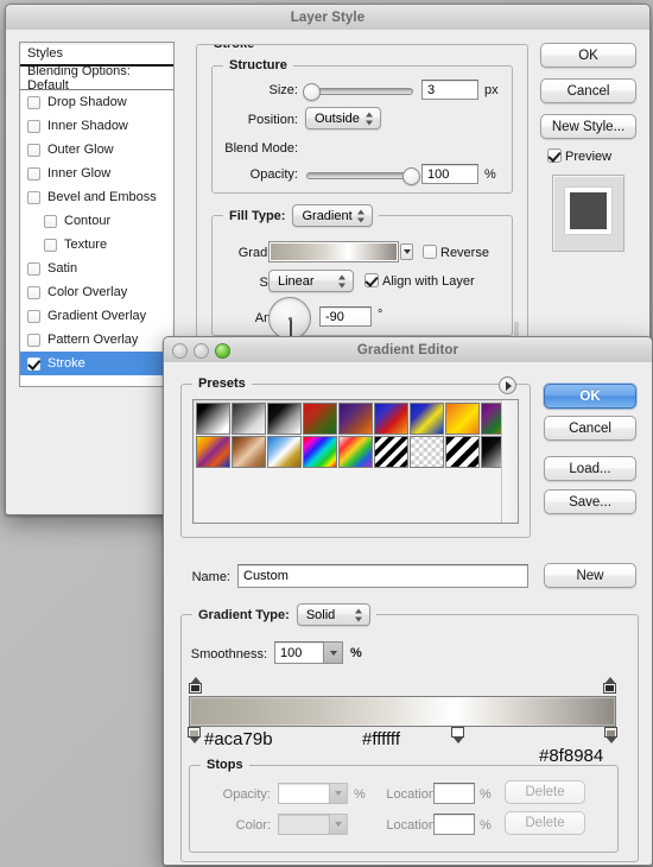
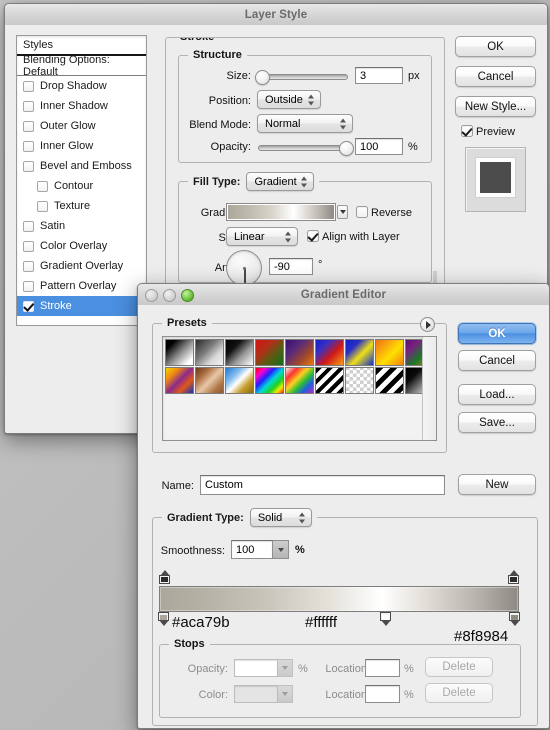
  Layer Style
  Styles
  Blending Options: Default
  Drop Shadow
  Inner Shadow
  Outer Glow
  Inner Glow
  Bevel and Emboss
  Contour
  Texture
  Satin
  Color Overlay
  Gradient Overlay
  Pattern Overlay
  Stroke
  Structure
  Size:
  3
  px
  Position:
  Outside
  Blend Mode:
+ Normal
  Opacity:
  100
  %
  Fill Type:
  Gradient
  Reverse
  Linear
  Align with Layer
  -90
  °
  OK
  Cancel
  New Style...
  Preview
  Gradient Editor
  Presets
  OK
  Cancel
  Load...
  Save...
  Name:
  Custom
  New
  Gradient Type:
  Solid
  Smoothness:
  100
  %
  #aca79b
  #ffffff
  #8f8984
  Stops
  Opacity:
  %
  Location
  %
  Delete
  Color:
  Location
  %
  Delete
